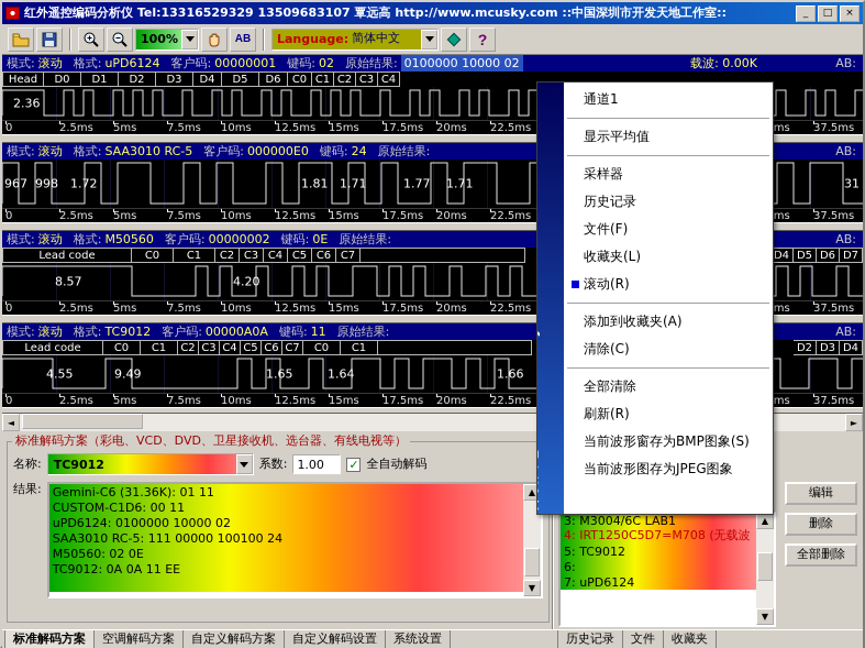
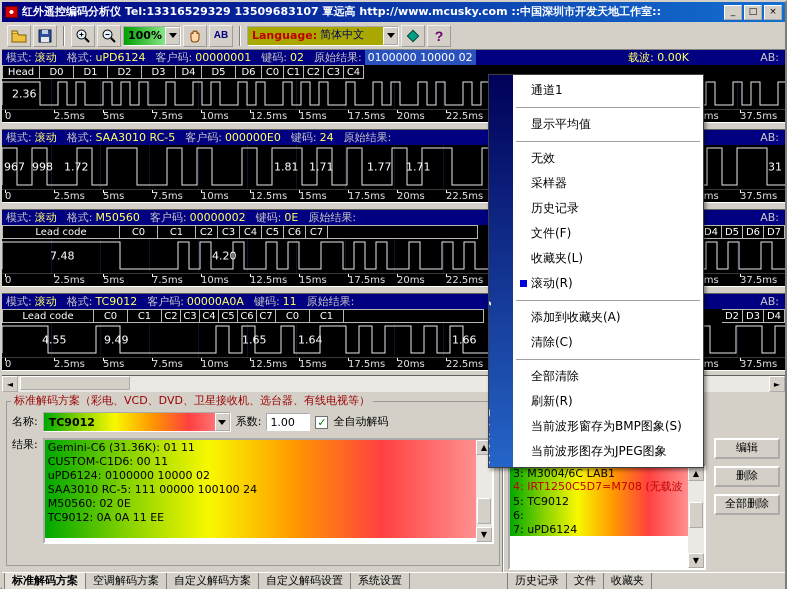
  红外遥控编码分析仪 Tel:13316529329 13509683107 覃远高 http://www.mcusky.com ::中国深圳市开发天地工作室::
  _
  □
  ×
  100%
  AB
  Language:
  简体中文
  ?
  模式:
  滚动
  格式:
  uPD6124
  客户码:
  00000001
  键码:
  02
  原始结果:
  0100000 10000 02
  载波: 0.00K
  AB:
  Head
  D0
  D1
  D2
  D3
  D4
  D5
  D6
  C0
  C1
  C2
  C3
  C4
  2.36
  0
  2.5ms
  5ms
  7.5ms
  10ms
  12.5ms
  15ms
  17.5ms
  20ms
  22.5ms
  37.5ms
  模式:
  滚动
  格式:
  SAA3010 RC-5
  客户码:
  000000E0
  键码:
  24
  原始结果:
  AB:
  967
  998
  1.72
  1.81
  1.71
  1.77
  1.71
  31
  0
  2.5ms
  5ms
  7.5ms
  10ms
  12.5ms
  15ms
  17.5ms
  20ms
  22.5ms
  37.5ms
  模式:
  滚动
  格式:
  M50560
  客户码:
  00000002
  键码:
  0E
  原始结果:
  AB:
  Lead code
  C0
  C1
  C2
  C3
  C4
  C5
  C6
  C7
  D4
  D5
  D6
  D7
- 8.57
+ 7.48
  4.20
  0
  2.5ms
  5ms
  7.5ms
  10ms
  12.5ms
  15ms
  17.5ms
  20ms
  22.5ms
  37.5ms
  模式:
  滚动
  格式:
  TC9012
  客户码:
  00000A0A
  键码:
  11
  原始结果:
  AB:
  Lead code
  C0
  C1
  C2
  C3
  C4
  C5
  C6
  C7
  C0
  C1
  D2
  D3
  D4
  4.55
  9.49
  1.65
  1.64
  1.66
  0
  2.5ms
  5ms
  7.5ms
  10ms
  12.5ms
  15ms
  17.5ms
  20ms
  22.5ms
  37.5ms
  ◄
  ►
  标准解码方案（彩电、VCD、DVD、卫星接收机、选台器、有线电视等）
  名称:
  TC9012
  系数:
  1.00
  ✓
  全自动解码
  结果:
  Gemini-C6 (31.36K): 01 11
  CUSTOM-C1D6: 00 11
  uPD6124: 0100000 10000 02
  SAA3010 RC-5: 111 00000 100100 24
  M50560: 02 0E
  TC9012: 0A 0A 11 EE
  ▲
  ▼
  3: M3004/6C LAB1
  4: IRT1250C5D7=M708 (无载波
  5: TC9012
  6:
  7: uPD6124
  ▲
  ▼
  编辑
  删除
  全部删除
  标准解码方案 空调解码方案 自定义解码方案 自定义解码设置 系统设置
  历史记录 文件 收藏夹
  通道1
  显示平均值
+ 无效
  采样器
  历史记录
  文件(F)
  收藏夹(L)
  滚动(R)
  添加到收藏夹(A)
  清除(C)
  全部清除
  刷新(R)
  当前波形窗存为BMP图象(S)
  当前波形图存为JPEG图象
